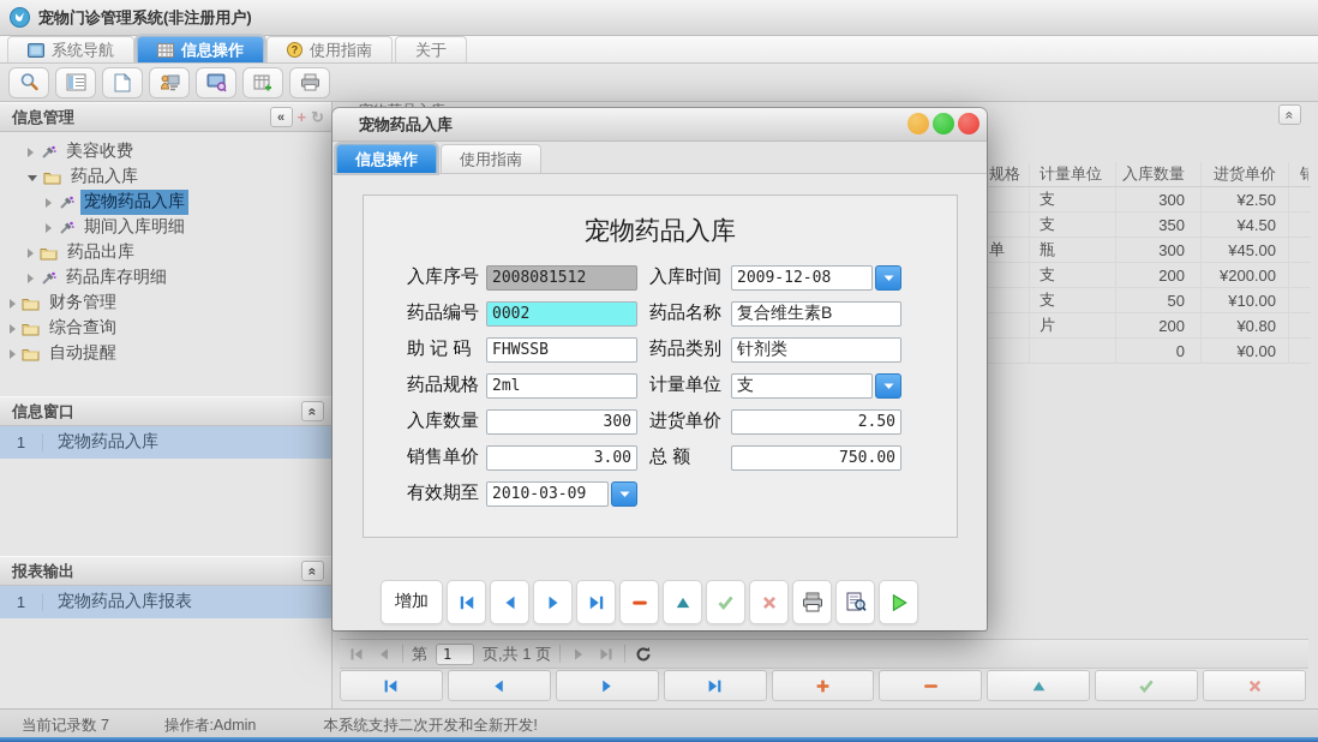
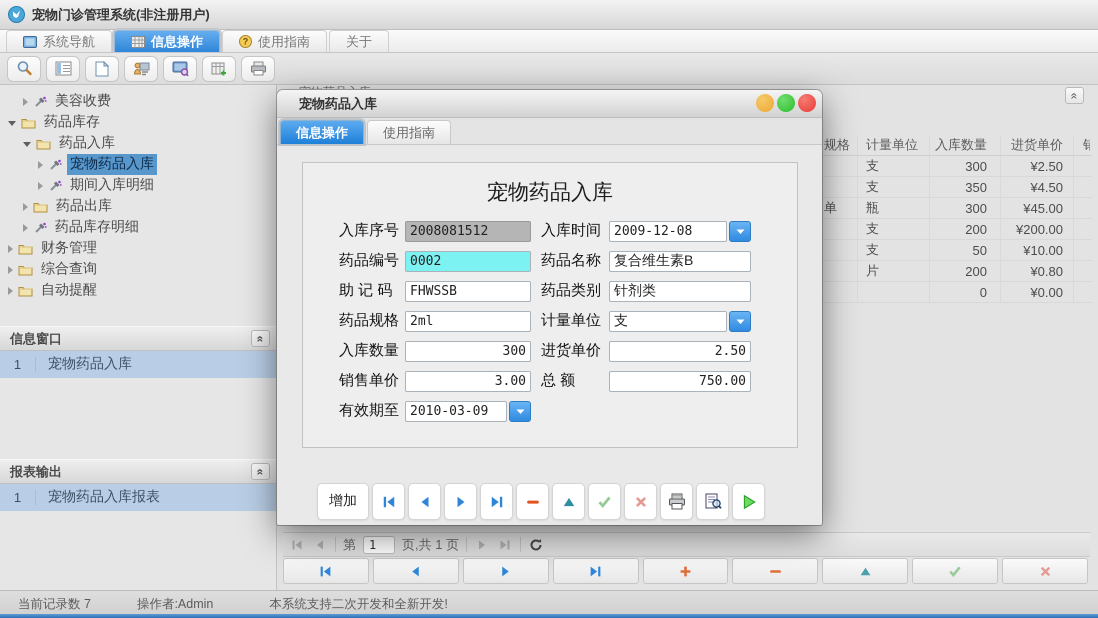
  宠物门诊管理系统(非注册用户)
  系统导航
  信息操作
  ?
  使用指南
  关于
- 信息管理
- «
- +
- ↻
  美容收费
+ 药品库存
  药品入库
  宠物药品入库
  期间入库明细
  药品出库
  药品库存明细
  财务管理
  综合查询
  自动提醒
  信息窗口
  1
  宠物药品入库
  报表输出
  1
  宠物药品入库报表
  规格
  计量单位
  入库数量
  进货单价
  销
  支
  300
  ¥2.50
  支
  350
  ¥4.50
  单
  瓶
  300
  ¥45.00
  支
  200
  ¥200.00
  支
  50
  ¥10.00
  片
  200
  ¥0.80
  0
  ¥0.00
  第
  1
  页,共 1 页
  当前记录数 7
  操作者:Admin
  本系统支持二次开发和全新开发!
  宠物药品入库
  信息操作
  使用指南
  宠物药品入库
  入库序号
  2008081512
  入库时间
  2009-12-08
  药品编号
  0002
  药品名称
  复合维生素B
  助 记 码
  FHWSSB
  药品类别
  针剂类
  药品规格
  2ml
  计量单位
  支
  入库数量
  300
  进货单价
  2.50
  销售单价
  3.00
  总 额
  750.00
  有效期至
  2010-03-09
  增加
